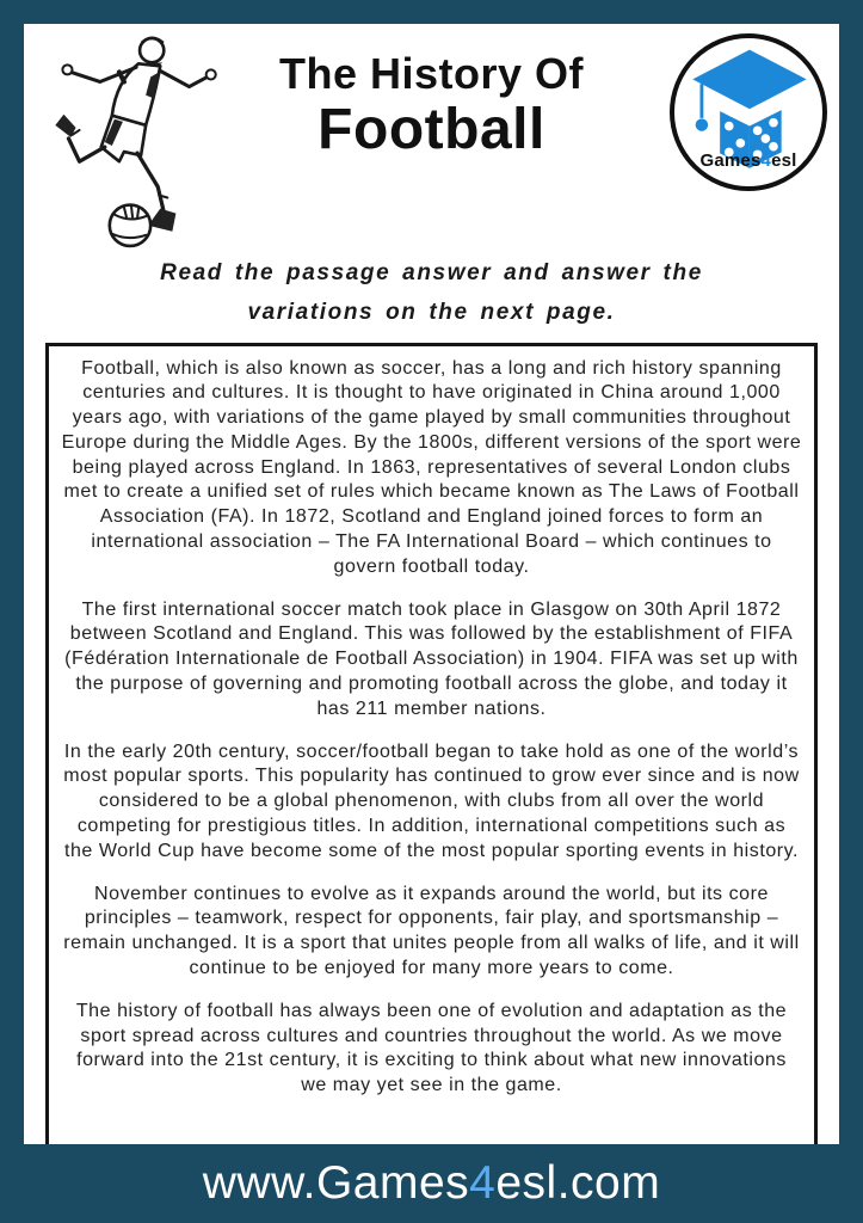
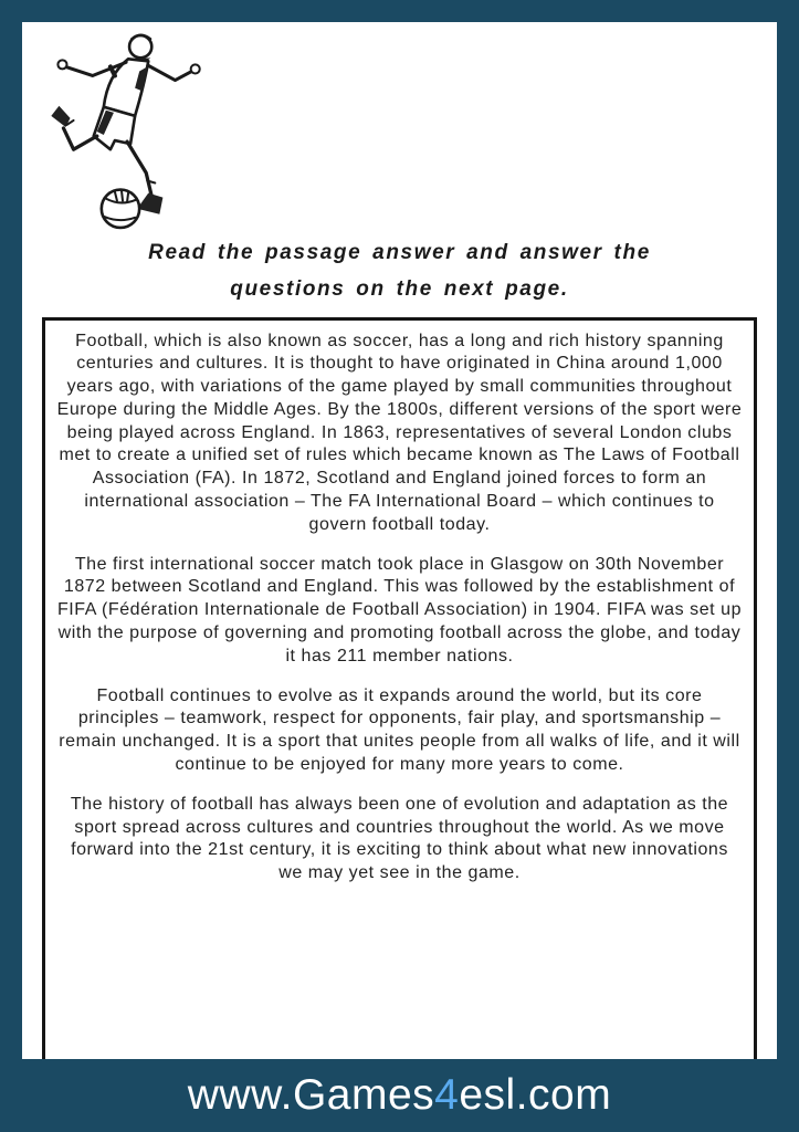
- The History Of
- Football
- Games4esl
  Read the passage answer and answer the
- variations on the next page.
+ questions on the next page.
  Football, which is also known as soccer, has a long and rich history spanning centuries and cultures. It is thought to have originated in China around 1,000 years ago, with variations of the game played by small communities throughout Europe during the Middle Ages. By the 1800s, different versions of the sport were being played across England. In 1863, representatives of several London clubs met to create a unified set of rules which became known as The Laws of Football Association (FA). In 1872, Scotland and England joined forces to form an international association – The FA International Board – which continues to govern football today.
- The first international soccer match took place in Glasgow on 30th April 1872 between Scotland and England. This was followed by the establishment of FIFA (Fédération Internationale de Football Association) in 1904. FIFA was set up with the purpose of governing and promoting football across the globe, and today it has 211 member nations.
+ The first international soccer match took place in Glasgow on 30th November 1872 between Scotland and England. This was followed by the establishment of FIFA (Fédération Internationale de Football Association) in 1904. FIFA was set up with the purpose of governing and promoting football across the globe, and today it has 211 member nations.
- In the early 20th century, soccer/football began to take hold as one of the world’s most popular sports. This popularity has continued to grow ever since and is now considered to be a global phenomenon, with clubs from all over the world competing for prestigious titles. In addition, international competitions such as the World Cup have become some of the most popular sporting events in history.
- November continues to evolve as it expands around the world, but its core principles – teamwork, respect for opponents, fair play, and sportsmanship – remain unchanged. It is a sport that unites people from all walks of life, and it will continue to be enjoyed for many more years to come.
+ Football continues to evolve as it expands around the world, but its core principles – teamwork, respect for opponents, fair play, and sportsmanship – remain unchanged. It is a sport that unites people from all walks of life, and it will continue to be enjoyed for many more years to come.
  The history of football has always been one of evolution and adaptation as the sport spread across cultures and countries throughout the world. As we move forward into the 21st century, it is exciting to think about what new innovations we may yet see in the game.
  www.Games4esl.com
